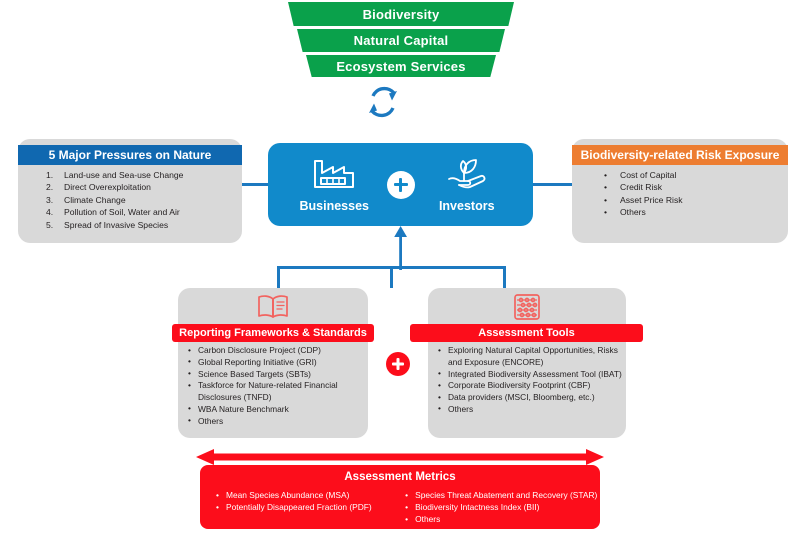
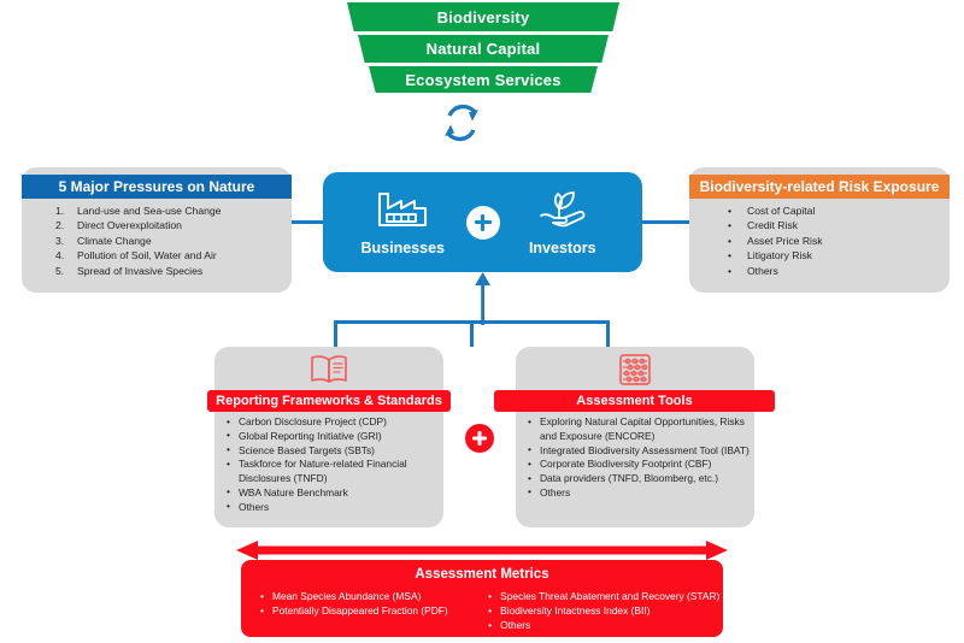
  Biodiversity
  Natural Capital
  Ecosystem Services
  Businesses
  Investors
  5 Major Pressures on Nature
  1.
  Land-use and Sea-use Change
  2.
  Direct Overexploitation
  3.
  Climate Change
  4.
  Pollution of Soil, Water and Air
  5.
  Spread of Invasive Species
  Biodiversity-related Risk Exposure
  Cost of Capital
  Credit Risk
  Asset Price Risk
+ Litigatory Risk
  Others
  Reporting Frameworks & Standards
  Assessment Tools
  Carbon Disclosure Project (CDP)
  Global Reporting Initiative (GRI)
  Science Based Targets (SBTs)
  Taskforce for Nature-related Financial Disclosures (TNFD)
  WBA Nature Benchmark
  Others
  Exploring Natural Capital Opportunities, Risks and Exposure (ENCORE)
  Integrated Biodiversity Assessment Tool (IBAT)
  Corporate Biodiversity Footprint (CBF)
- Data providers (MSCI, Bloomberg, etc.)
+ Data providers (TNFD, Bloomberg, etc.)
  Others
  Assessment Metrics
  Mean Species Abundance (MSA)
  Potentially Disappeared Fraction (PDF)
  Species Threat Abatement and Recovery (STAR)
  Biodiversity Intactness Index (BII)
  Others
